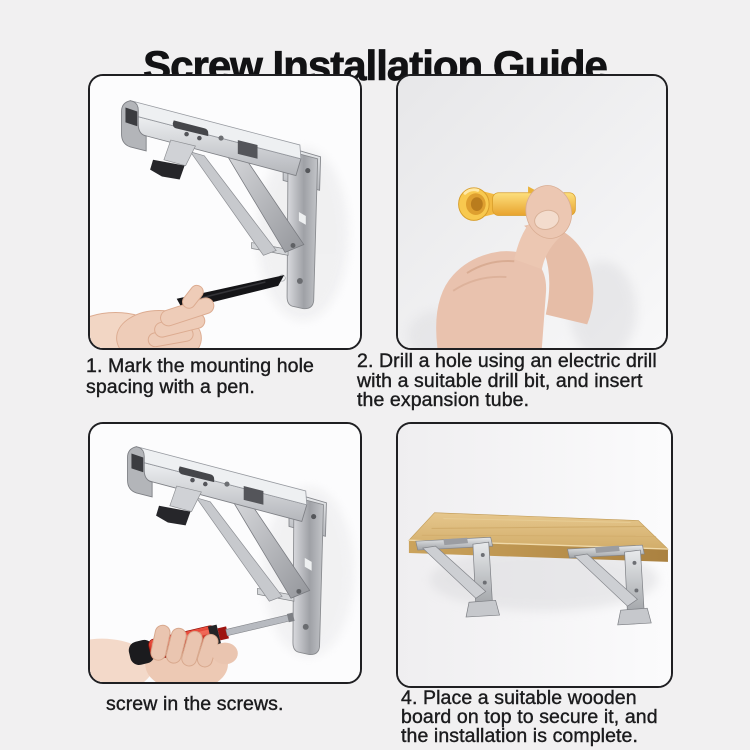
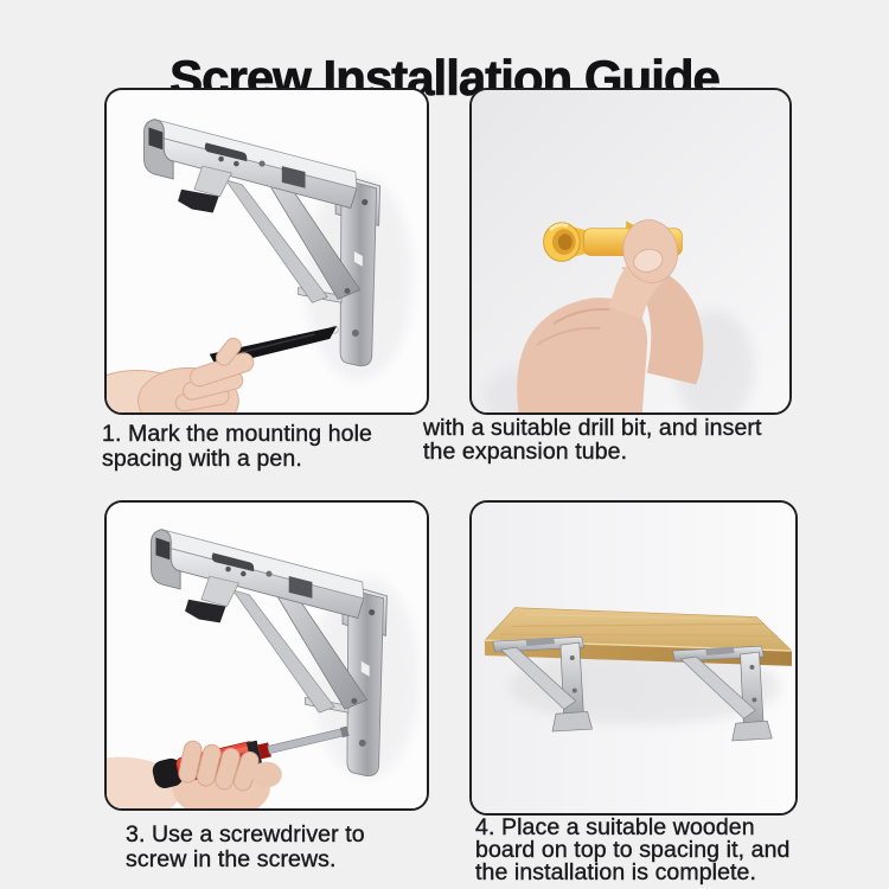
  Screw Installation Guide
  1. Mark the mounting hole
  spacing with a pen.
- 2. Drill a hole using an electric drill
  with a suitable drill bit, and insert
  the expansion tube.
+ 3. Use a screwdriver to
  screw in the screws.
  4. Place a suitable wooden
- board on top to secure it, and
+ board on top to spacing it, and
  the installation is complete.
